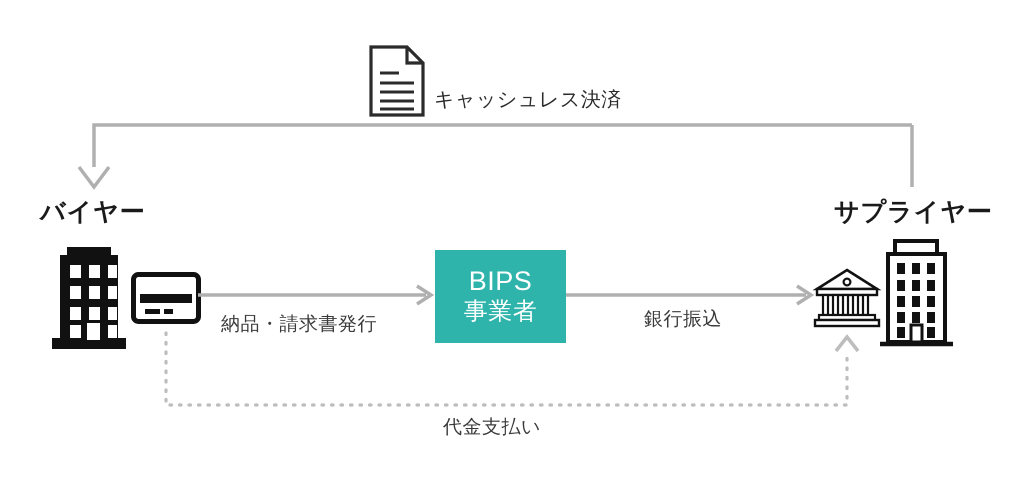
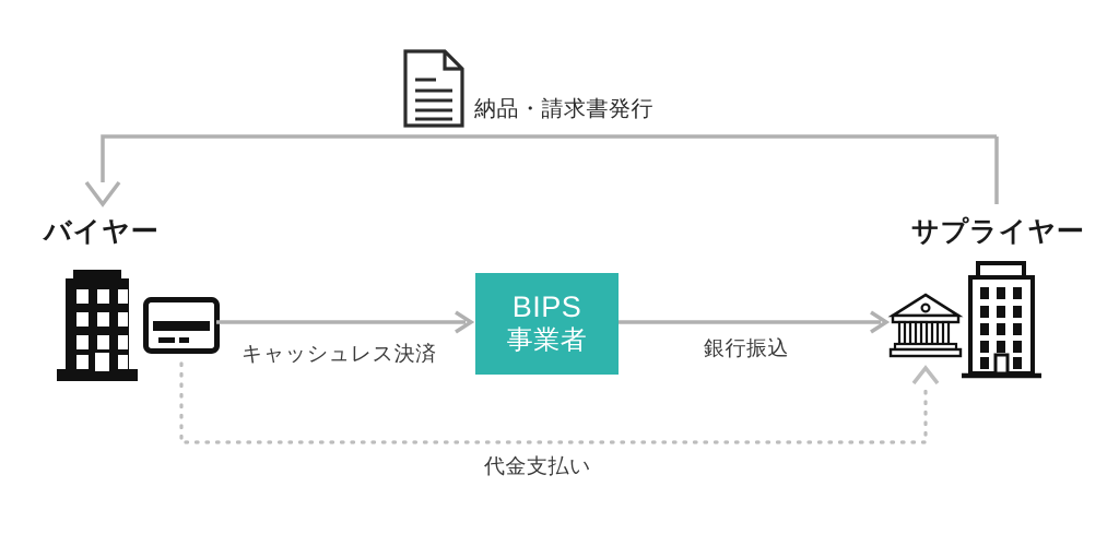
- キャッシュレス決済
+ 納品・請求書発行
  バイヤー
  サプライヤー
- 納品・請求書発行
+ キャッシュレス決済
  BIPS
  事業者
  銀行振込
  代金支払い
